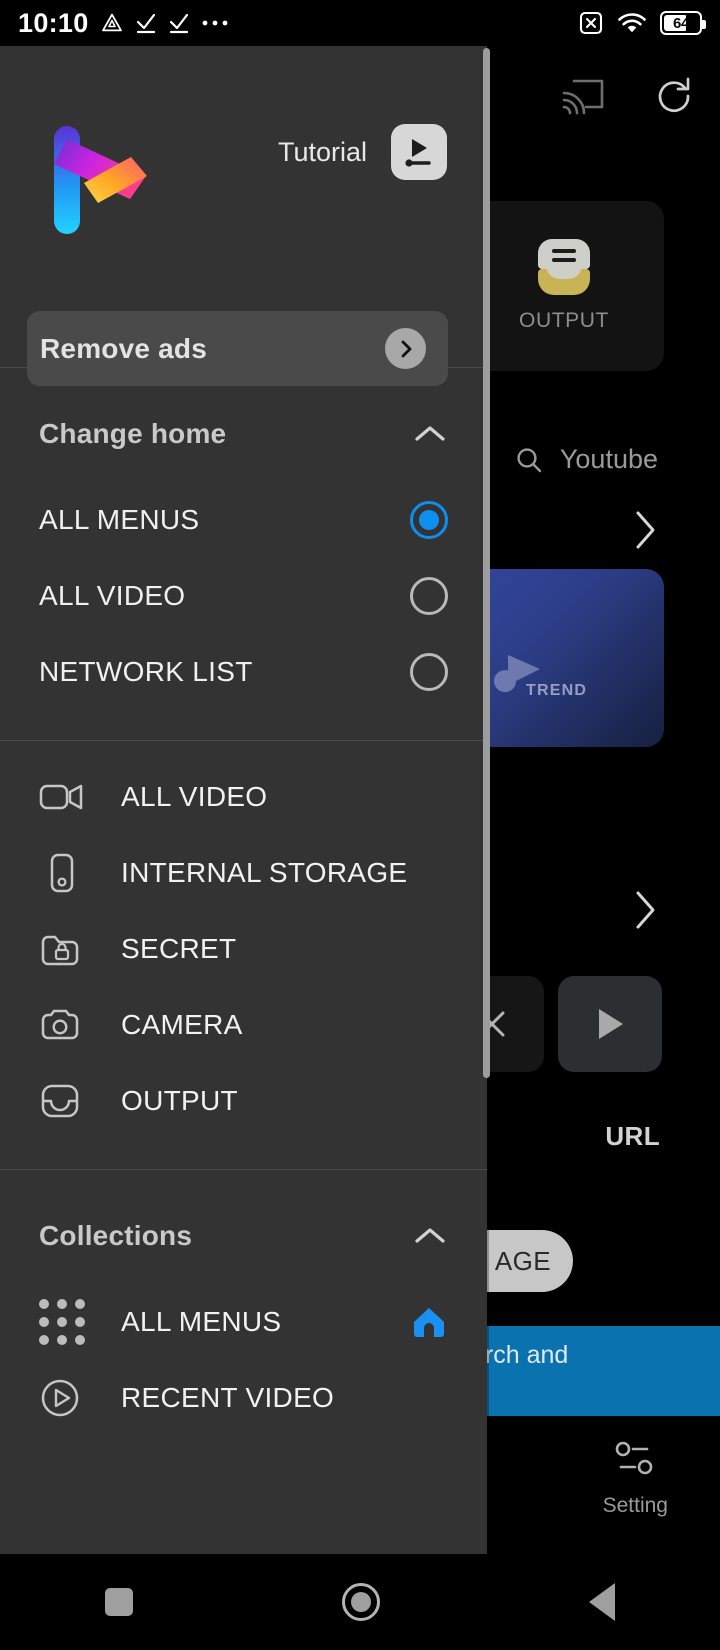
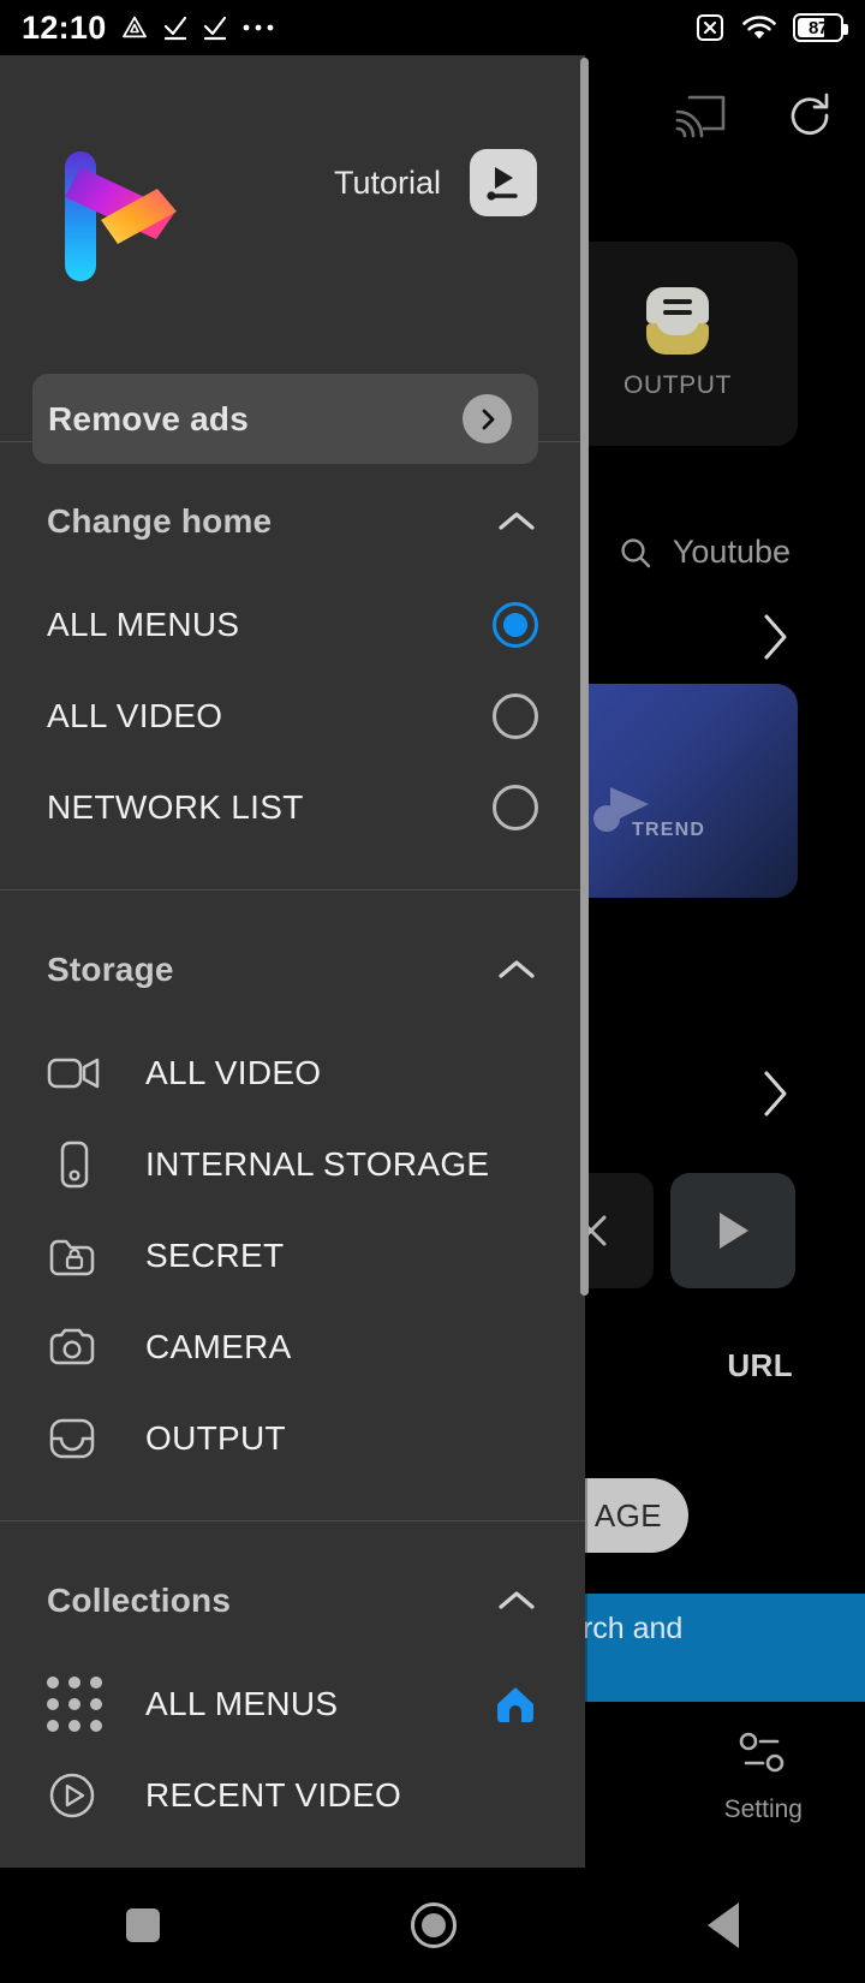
- 10:10
+ 12:10
- 64
+ 87
  OUTPUT
  Youtube
  TREND
  URL
  AGE
  Setting
  Tutorial
  Remove ads
  Change home
  ALL MENUS
  ALL VIDEO
  NETWORK LIST
+ Storage
  ALL VIDEO
  INTERNAL STORAGE
  SECRET
  CAMERA
  OUTPUT
  Collections
  ALL MENUS
  RECENT VIDEO
